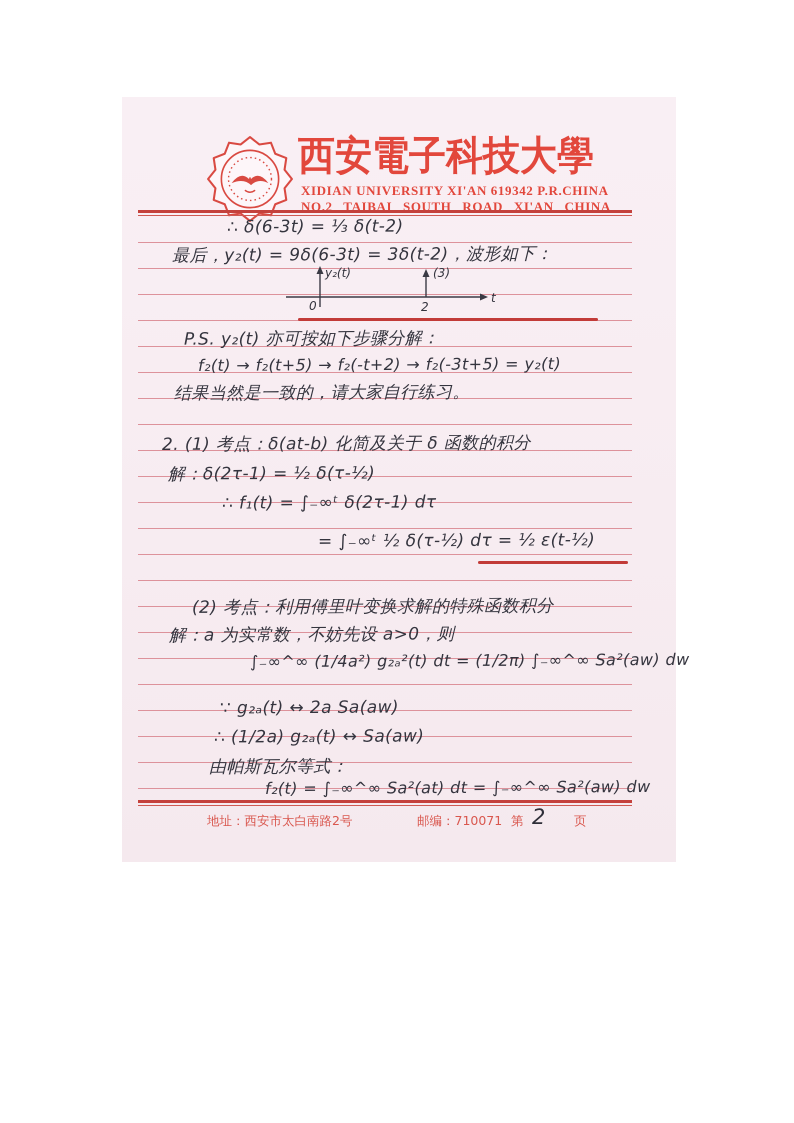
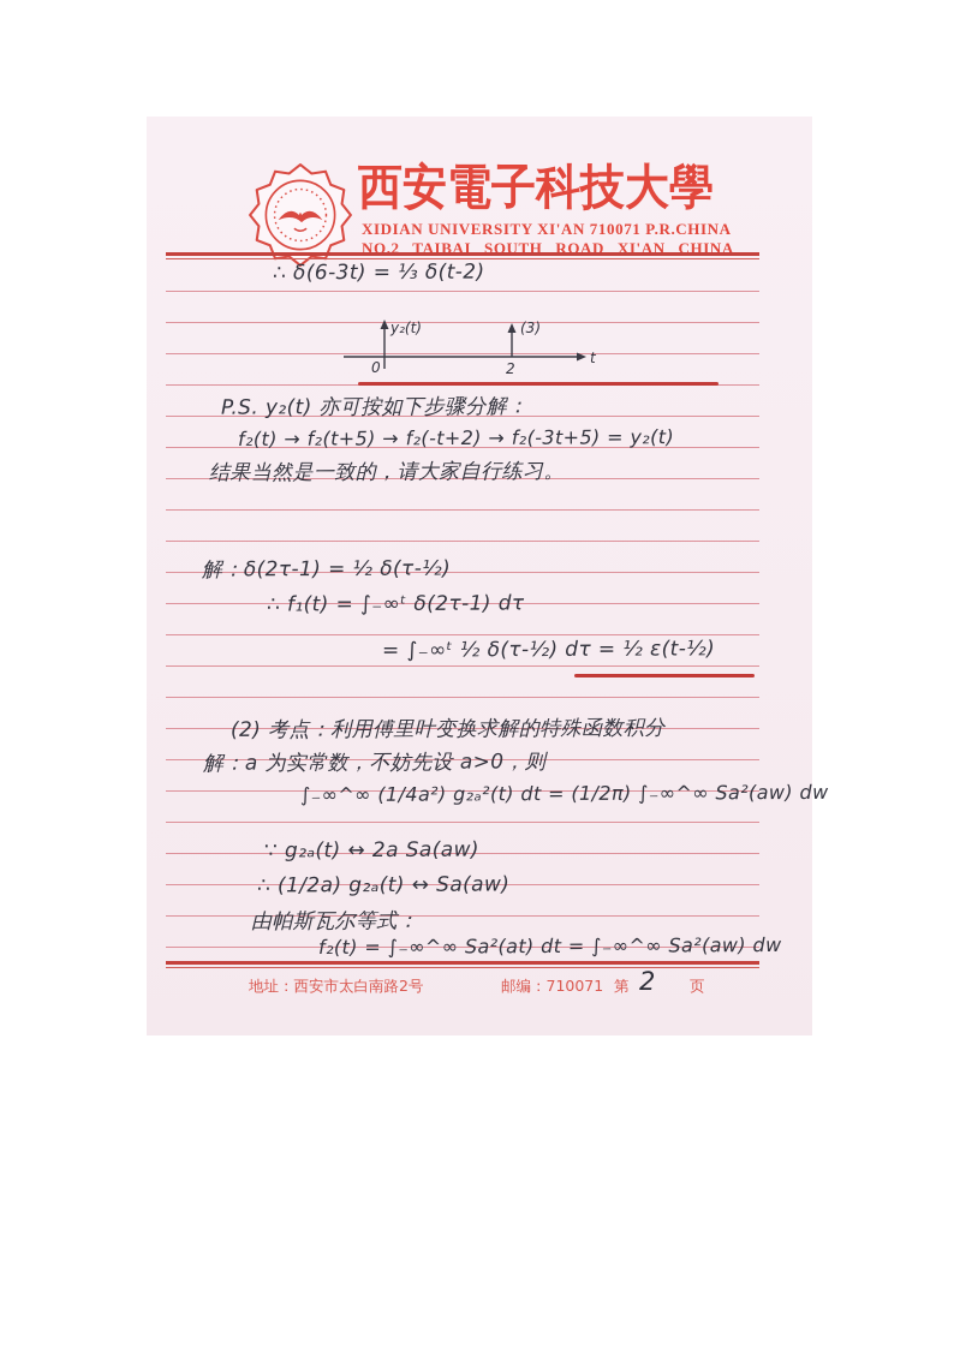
  西安電子科技大學
- XIDIAN UNIVERSITY XI'AN 619342 P.R.CHINA
+ XIDIAN UNIVERSITY XI'AN 710071 P.R.CHINA
  NO.2 TAIBAI SOUTH ROAD XI'AN CHINA
  ∴ δ(6-3t) = ⅓ δ(t-2)
- 最后，y₂(t) = 9δ(6-3t) = 3δ(t-2)，波形如下：
  y₂(t)
  (3)
  0
  2
  t
  P.S. y₂(t) 亦可按如下步骤分解：
  f₂(t) → f₂(t+5) → f₂(-t+2) → f₂(-3t+5) = y₂(t)
  结果当然是一致的，请大家自行练习。
- 2. (1) 考点：δ(at-b) 化简及关于 δ 函数的积分
  解：δ(2τ-1) = ½ δ(τ-½)
  ∴ f₁(t) = ∫₋∞ᵗ δ(2τ-1) dτ
  = ∫₋∞ᵗ ½ δ(τ-½) dτ = ½ ε(t-½)
  (2) 考点：利用傅里叶变换求解的特殊函数积分
  解：a 为实常数，不妨先设 a>0，则
  ∫₋∞^∞ (1/4a²) g₂ₐ²(t) dt = (1/2π) ∫₋∞^∞ Sa²(aw) dw
  ∵ g₂ₐ(t) ↔ 2a Sa(aw)
  ∴ (1/2a) g₂ₐ(t) ↔ Sa(aw)
  由帕斯瓦尔等式：
  f₂(t) = ∫₋∞^∞ Sa²(at) dt = ∫₋∞^∞ Sa²(aw) dw
  地址：西安市太白南路2号
  邮编：710071
  第
  2
  页
